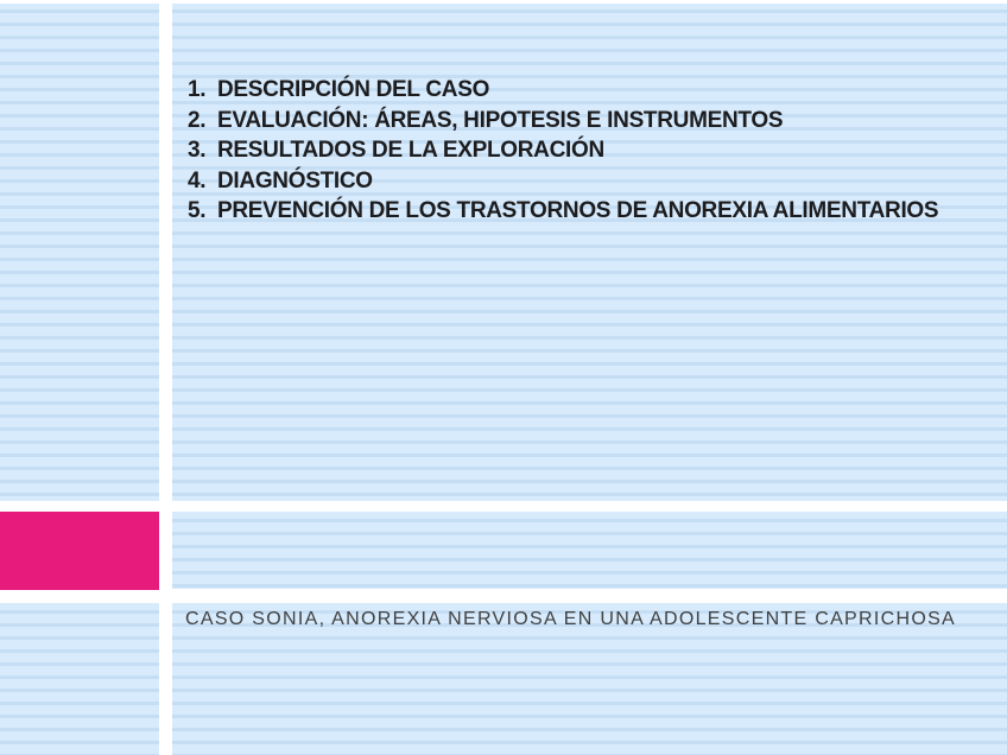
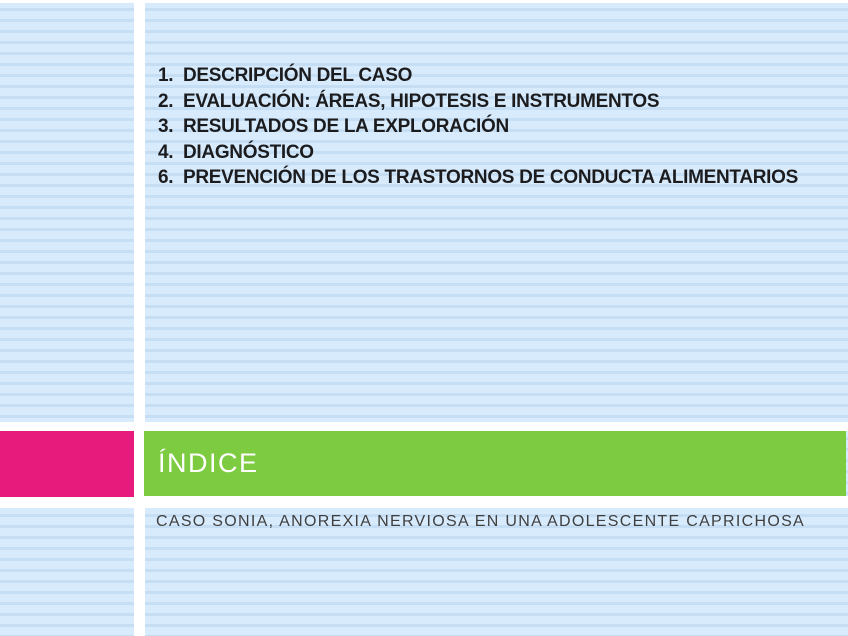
  1.
  DESCRIPCIÓN DEL CASO
  2.
  EVALUACIÓN: ÁREAS, HIPOTESIS E INSTRUMENTOS
  3.
  RESULTADOS DE LA EXPLORACIÓN
  4.
  DIAGNÓSTICO
- 5.
+ 6.
- PREVENCIÓN DE LOS TRASTORNOS DE ANOREXIA ALIMENTARIOS
+ PREVENCIÓN DE LOS TRASTORNOS DE CONDUCTA ALIMENTARIOS
+ ÍNDICE
  CASO SONIA, ANOREXIA NERVIOSA EN UNA ADOLESCENTE CAPRICHOSA
